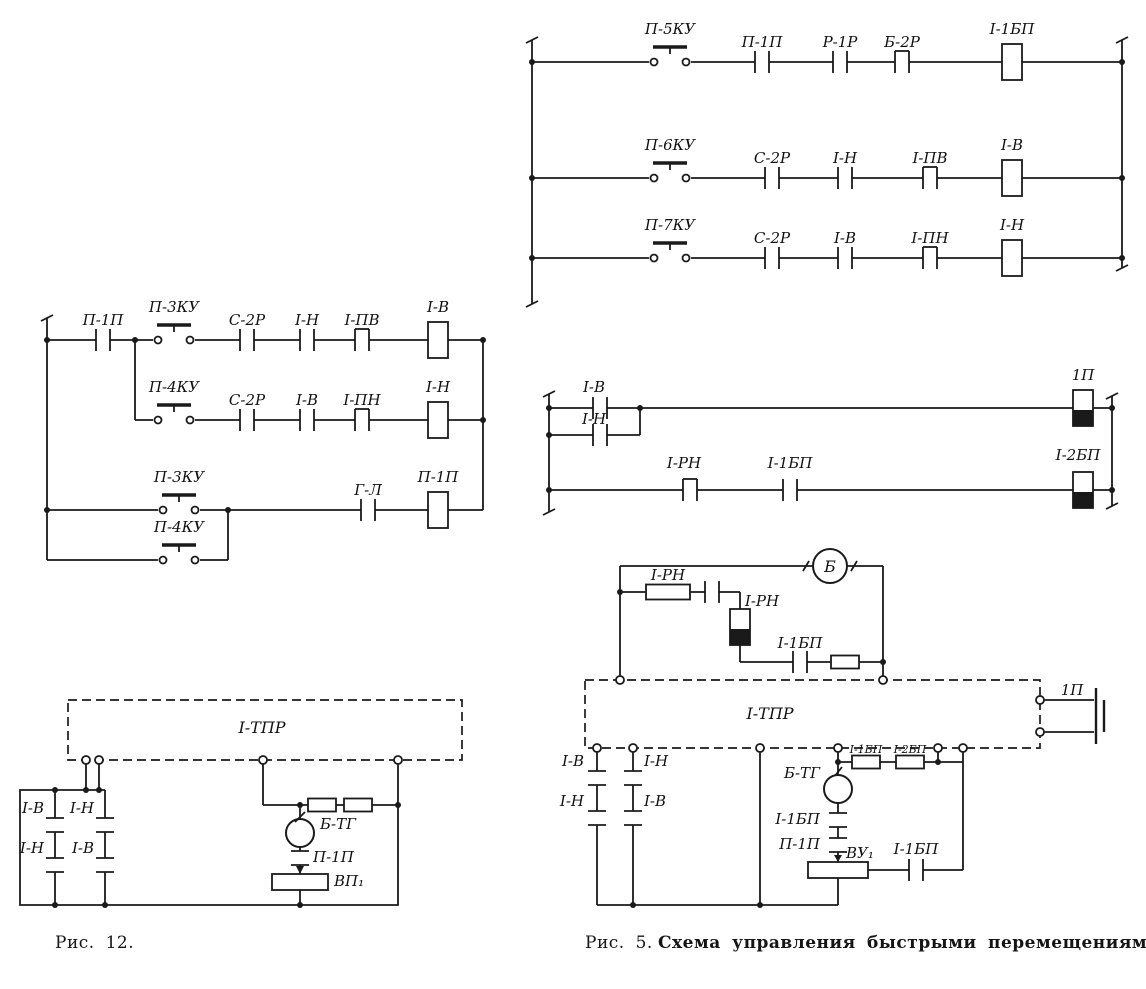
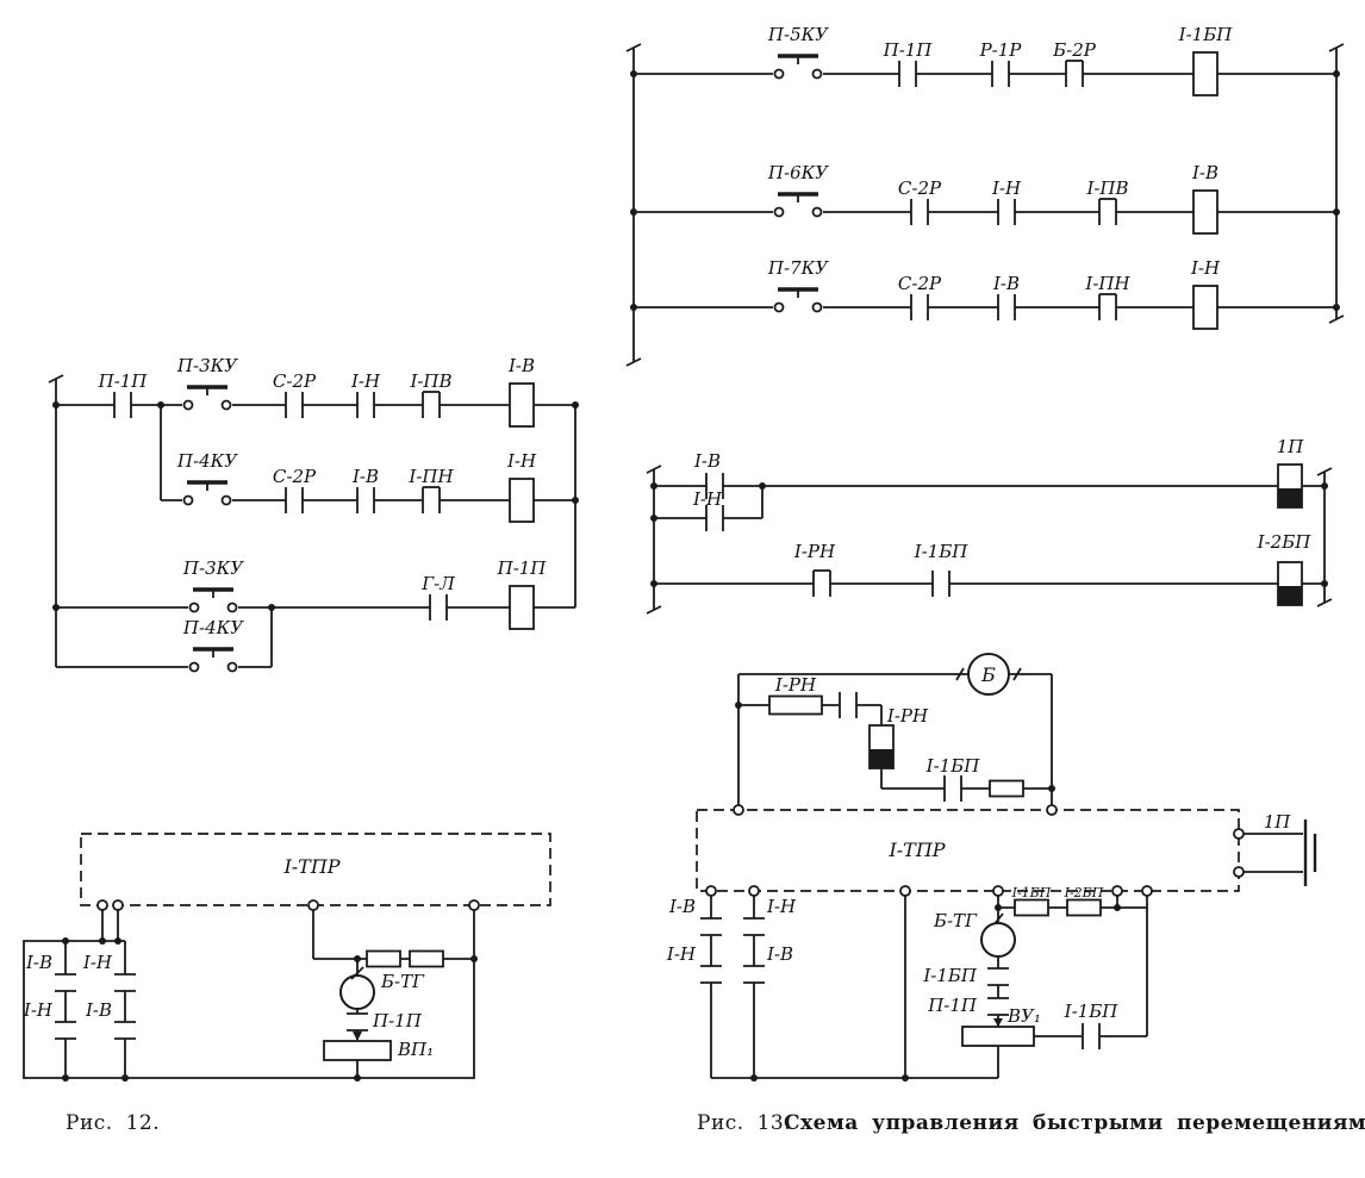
  П-5КУ
  П-1П
  Р-1Р
  Б-2Р
  I-1БП
  П-6КУ
  С-2Р
  I-Н
  I-ПВ
  I-В
  П-7КУ
  С-2Р
  I-В
  I-ПН
  I-Н
  I-В
  I-Н
  1П
  I-РН
  I-1БП
  I-2БП
  Б
  I-РН
  I-РН
  I-1БП
  I-ТПР
  1П
  I-В
  I-Н
  I-Н
  I-В
  I-1БП
  I-2БП
  Б-ТГ
  I-1БП
  П-1П
  ВУ₁
  I-1БП
  П-1П
  П-3КУ
  С-2Р
  I-Н
  I-ПВ
  I-В
  П-4КУ
  С-2Р
  I-В
  I-ПН
  I-Н
  П-3КУ
  Г-Л
  П-1П
  П-4КУ
  I-ТПР
  I-В
  I-Н
  I-Н
  I-В
  Б-ТГ
  П-1П
  ВП₁
  Рис. 12.
- Рис. 5.
+ Рис. 13.
  Схема управления быстрыми перемещениям
